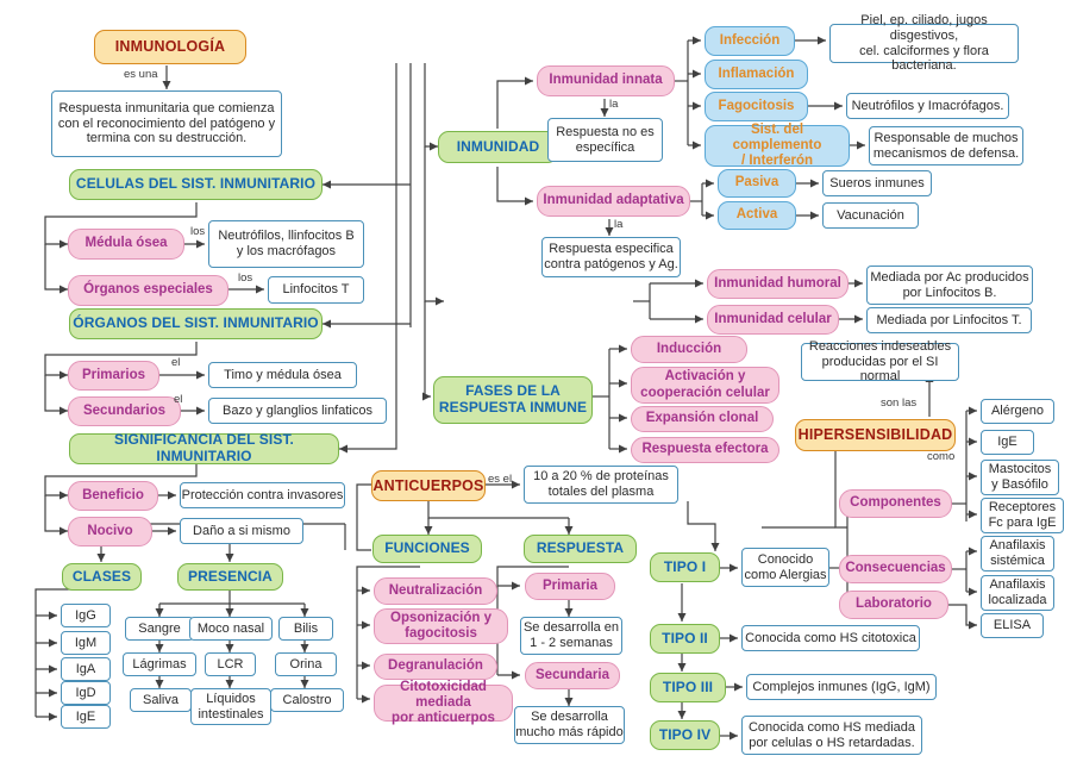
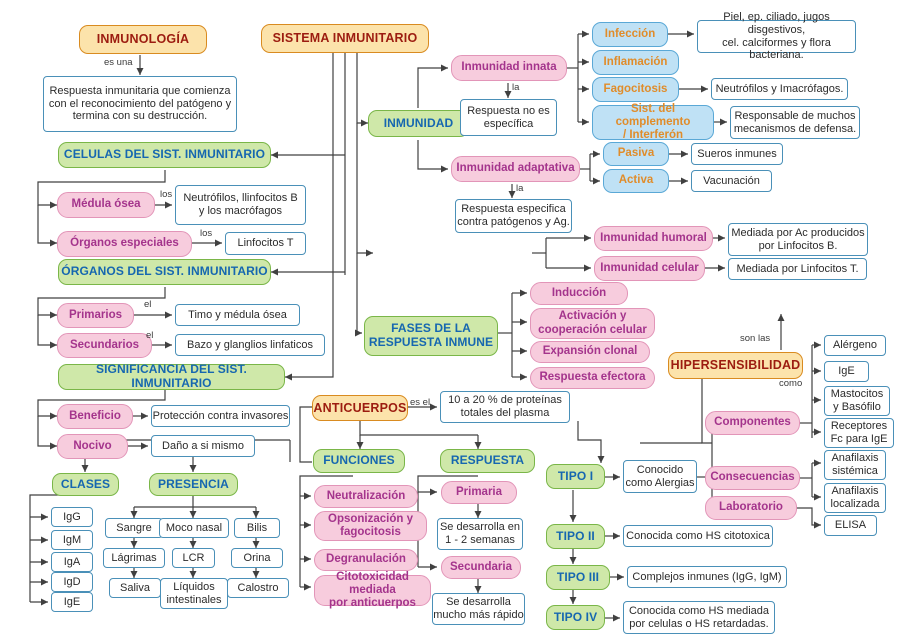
  es una
  los
  los
  el
  el
  la
  la
  es el
  son las
  como
  INMUNOLOGÍA
+ SISTEMA INMUNITARIO
  Respuesta inmunitaria que comienza
  con el reconocimiento del patógeno y
  termina con su destrucción.
  CELULAS DEL SIST. INMUNITARIO
  Médula ósea
  Neutrófilos, llinfocitos B
  y los macrófagos
  Órganos especiales
  Linfocitos T
  ÓRGANOS DEL SIST. INMUNITARIO
  Primarios
  Timo y médula ósea
  Secundarios
  Bazo y glanglios linfaticos
  SIGNIFICANCIA DEL SIST. INMUNITARIO
  Beneficio
  Protección contra invasores
  Nocivo
  Daño a si mismo
  INMUNIDAD
  Inmunidad innata
  Respuesta no es
  específica
  Infección
  Piel, ep. ciliado, jugos disgestivos,
  cel. calciformes y flora bacteriana.
  Inflamación
  Fagocitosis
  Neutrófilos y Imacrófagos.
  Sist. del complemento
  / Interferón
  Responsable de muchos
  mecanismos de defensa.
  Inmunidad adaptativa
  Respuesta especifica
  contra patógenos y Ag.
  Pasiva
  Sueros inmunes
  Activa
  Vacunación
  Inmunidad humoral
  Mediada por Ac producidos
  por Linfocitos B.
  Inmunidad celular
  Mediada por Linfocitos T.
  FASES DE LA
  RESPUESTA INMUNE
  Inducción
  Activación y
  cooperación celular
  Expansión clonal
  Respuesta efectora
  ANTICUERPOS
  10 a 20 % de proteínas
  totales del plasma
  FUNCIONES
  Neutralización
  Opsonización y
  fagocitosis
  Degranulación
  Citotoxicidad mediada
  por anticuerpos
  RESPUESTA
  Primaria
  Se desarrolla en
  1 - 2 semanas
  Secundaria
  Se desarrolla
  mucho más rápido
  CLASES
  IgG
  IgM
  IgA
  IgD
  IgE
  PRESENCIA
  Sangre
  Lágrimas
  Saliva
  Moco nasal
  LCR
  Líquidos
  intestinales
  Bilis
  Orina
  Calostro
- Reacciones indeseables
- producidas por el SI normal
  HIPERSENSIBILIDAD
  Alérgeno
  IgE
  Mastocitos
  y Basófilo
  Receptores
  Fc para IgE
  Componentes
  Consecuencias
  Anafilaxis
  sistémica
  Anafilaxis
  localizada
  Laboratorio
  ELISA
  TIPO I
  Conocido
  como Alergias
  TIPO II
  Conocida como HS citotoxica
  TIPO III
  Complejos inmunes (IgG, IgM)
  TIPO IV
  Conocida como HS mediada
  por celulas o HS retardadas.
